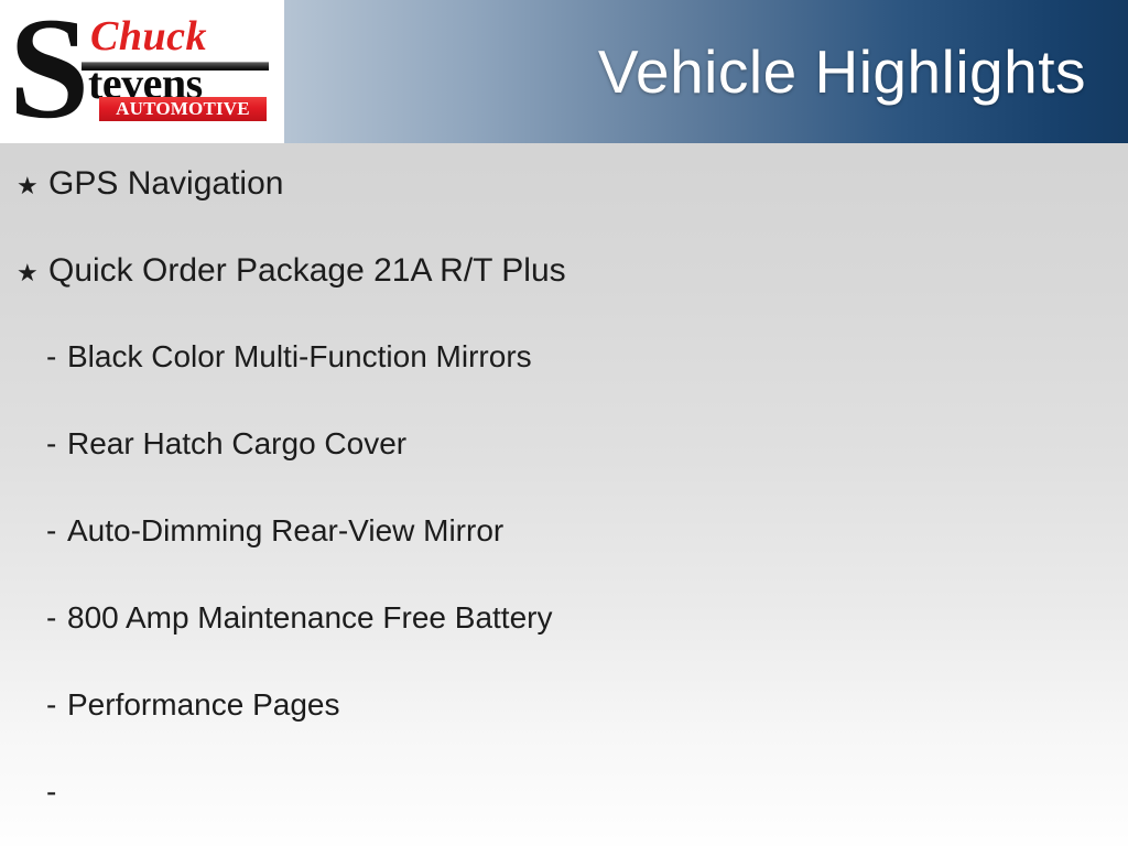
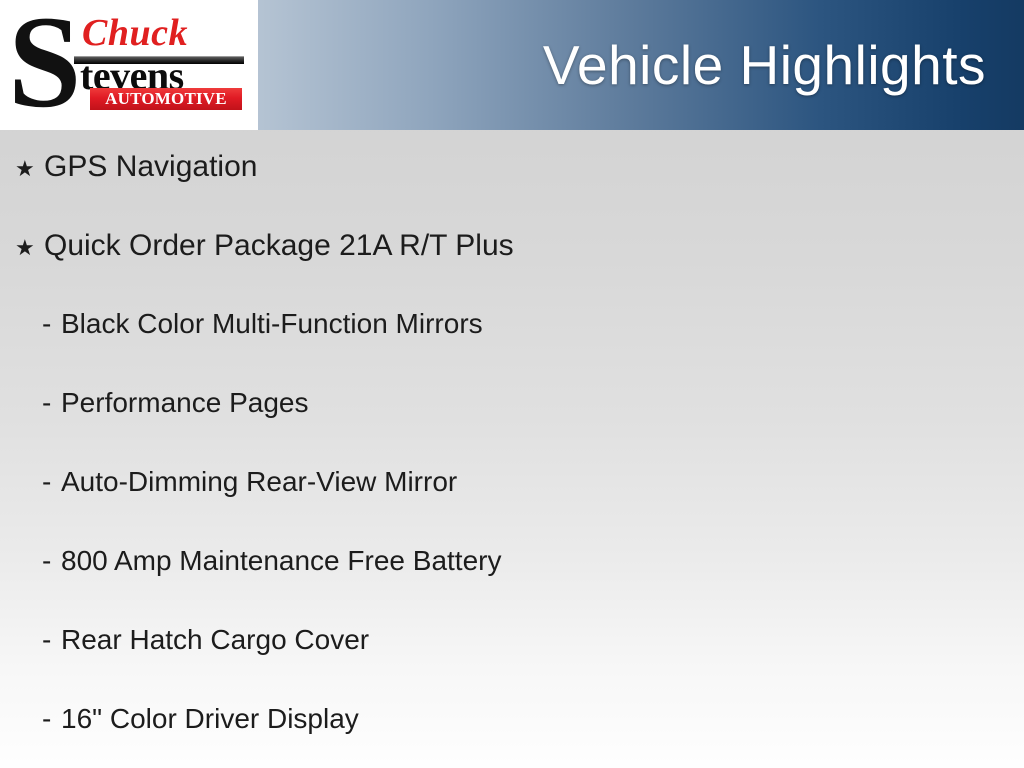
  Vehicle Highlights
  S
  Chuck
  tevens
  AUTOMOTIVE
  ★
  GPS Navigation
  ★
  Quick Order Package 21A R/T Plus
  -
  Black Color Multi-Function Mirrors
  -
- Rear Hatch Cargo Cover
+ Performance Pages
  -
  Auto-Dimming Rear-View Mirror
  -
  800 Amp Maintenance Free Battery
  -
- Performance Pages
+ Rear Hatch Cargo Cover
  -
+ 16" Color Driver Display
